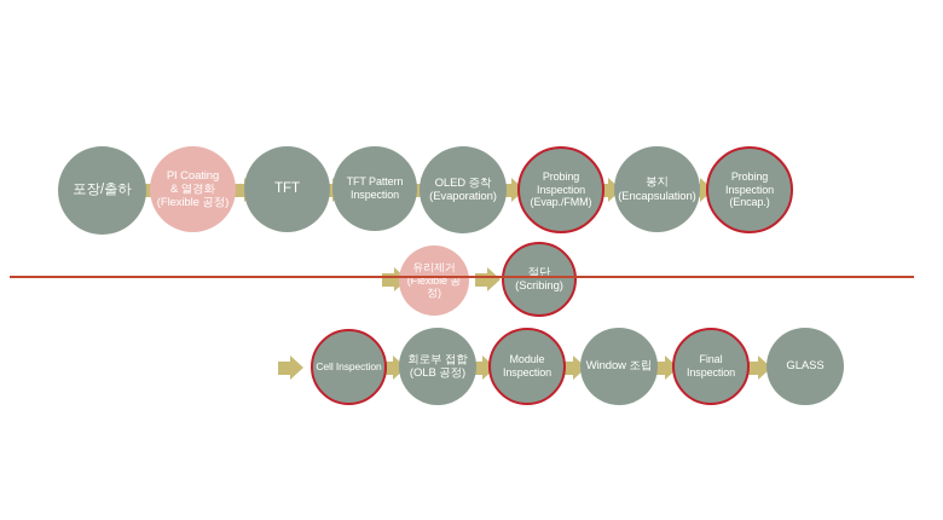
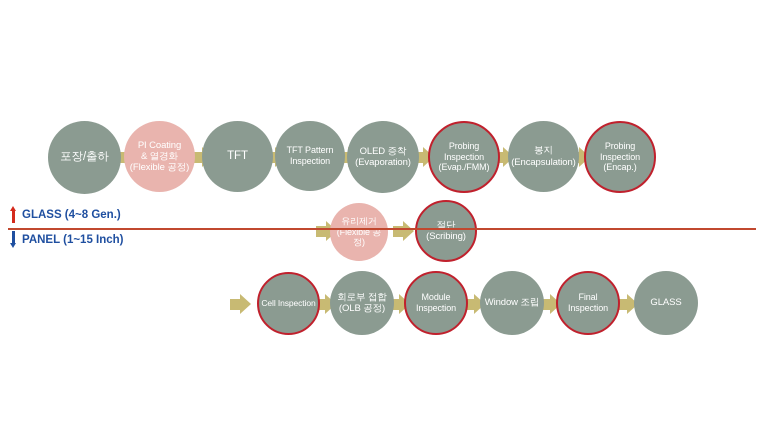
  포장/출하
  PI Coating
  & 열경화
  (Flexible 공정)
  TFT
  TFT Pattern
  Inspection
  OLED 증착
  (Evaporation)
  Probing
  Inspection
  (Evap./FMM)
  봉지
  (Encapsulation)
  Probing
  Inspection
  (Encap.)
  유리제거
  (Flexible 공정)
  절단
  (Scribing)
  Cell Inspection
  회로부 접합
  (OLB 공정)
  Module
  Inspection
  Window 조립
  Final
  Inspection
  GLASS
+ GLASS (4~8 Gen.)
+ PANEL (1~15 Inch)
